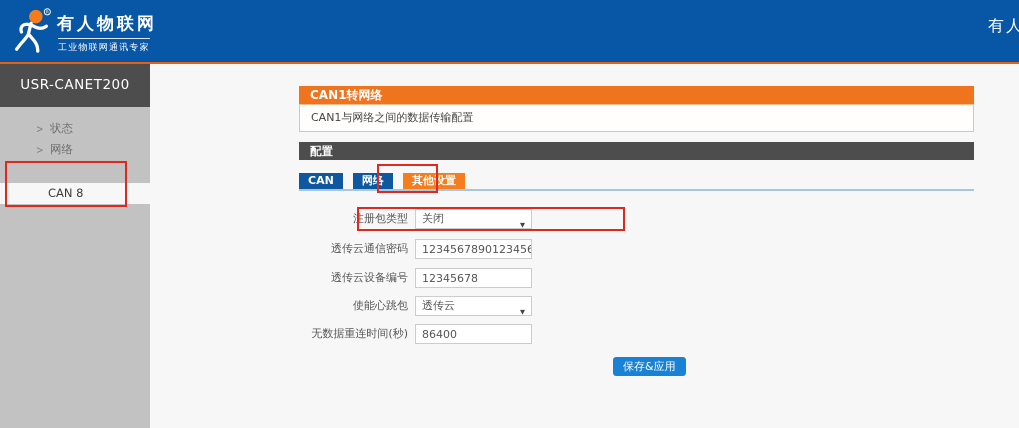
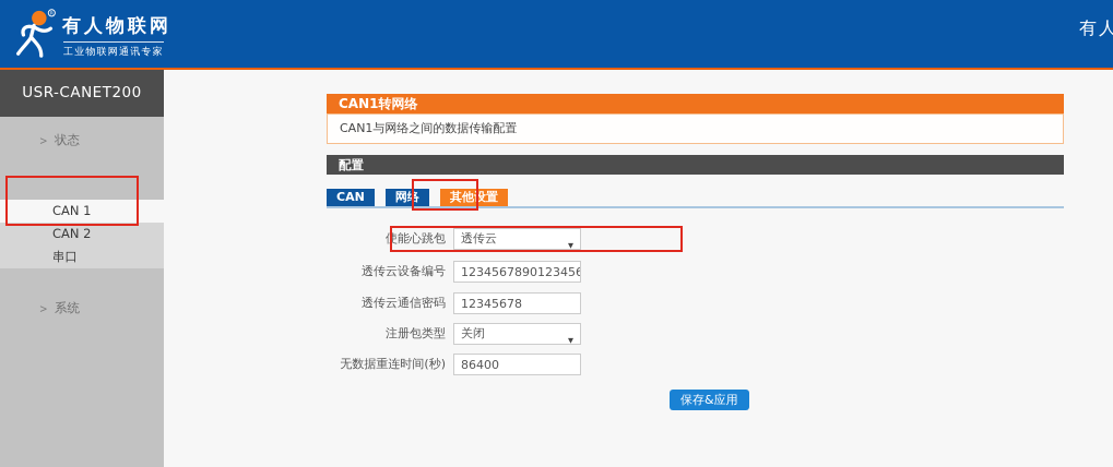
  有人物联网
  工业物联网通讯专家
  有人
  USR-CANET200
  > 状态
- > 网络
- CAN 8
+ CAN 1
+ CAN 2
+ 串口
+ > 系统
  CAN1转网络
  CAN1与网络之间的数据传输配置
  配置
  CAN 网络 其他设置
- 注册包类型
+ 使能心跳包
- 关闭
+ 透传云
  ▼
- 透传云通信密码
+ 透传云设备编号
  1234567890123456
- 透传云设备编号
+ 透传云通信密码
  12345678
- 使能心跳包
+ 注册包类型
- 透传云
+ 关闭
  ▼
  无数据重连时间(秒)
  86400
  保存&应用
